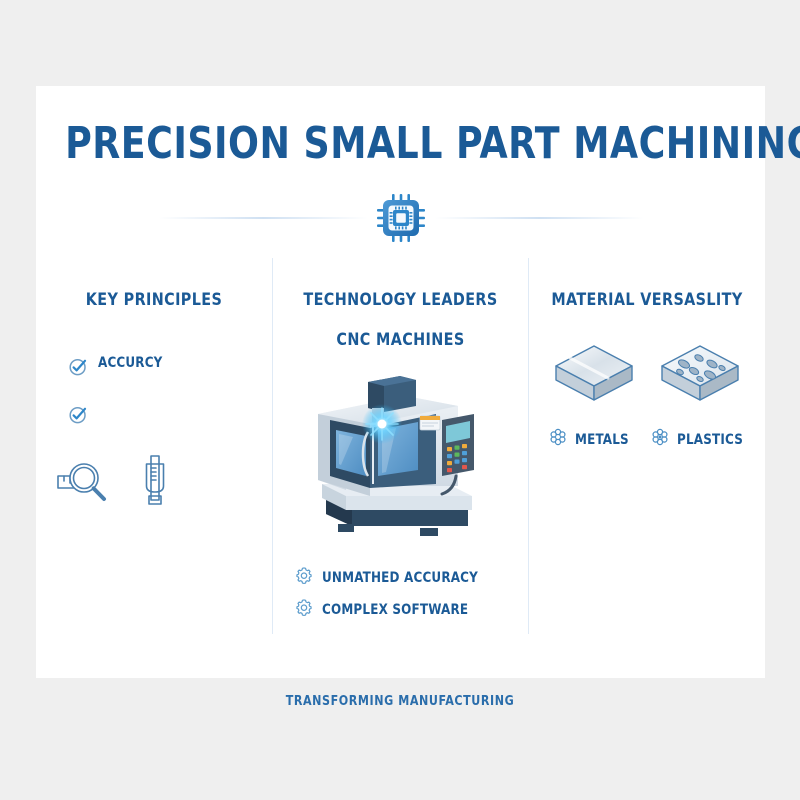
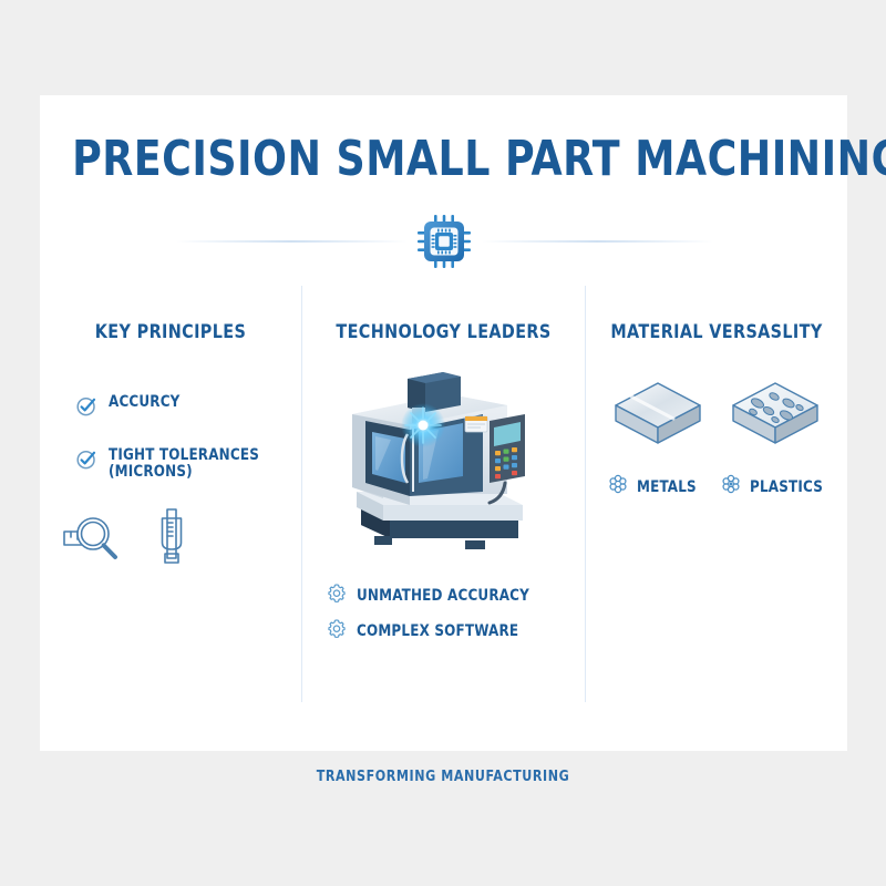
  PRECISION SMALL PART MACHININ
  KEY PRINCIPLES
  ACCURCY
+ TIGHT TOLERANCES
+ (MICRONS)
  TECHNOLOGY LEADERS
- CNC MACHINES
  UNMATHED ACCURACY
  COMPLEX SOFTWARE
  MATERIAL VERSASLITY
  METALS
  PLASTICS
  TRANSFORMING MANUFACTURING
